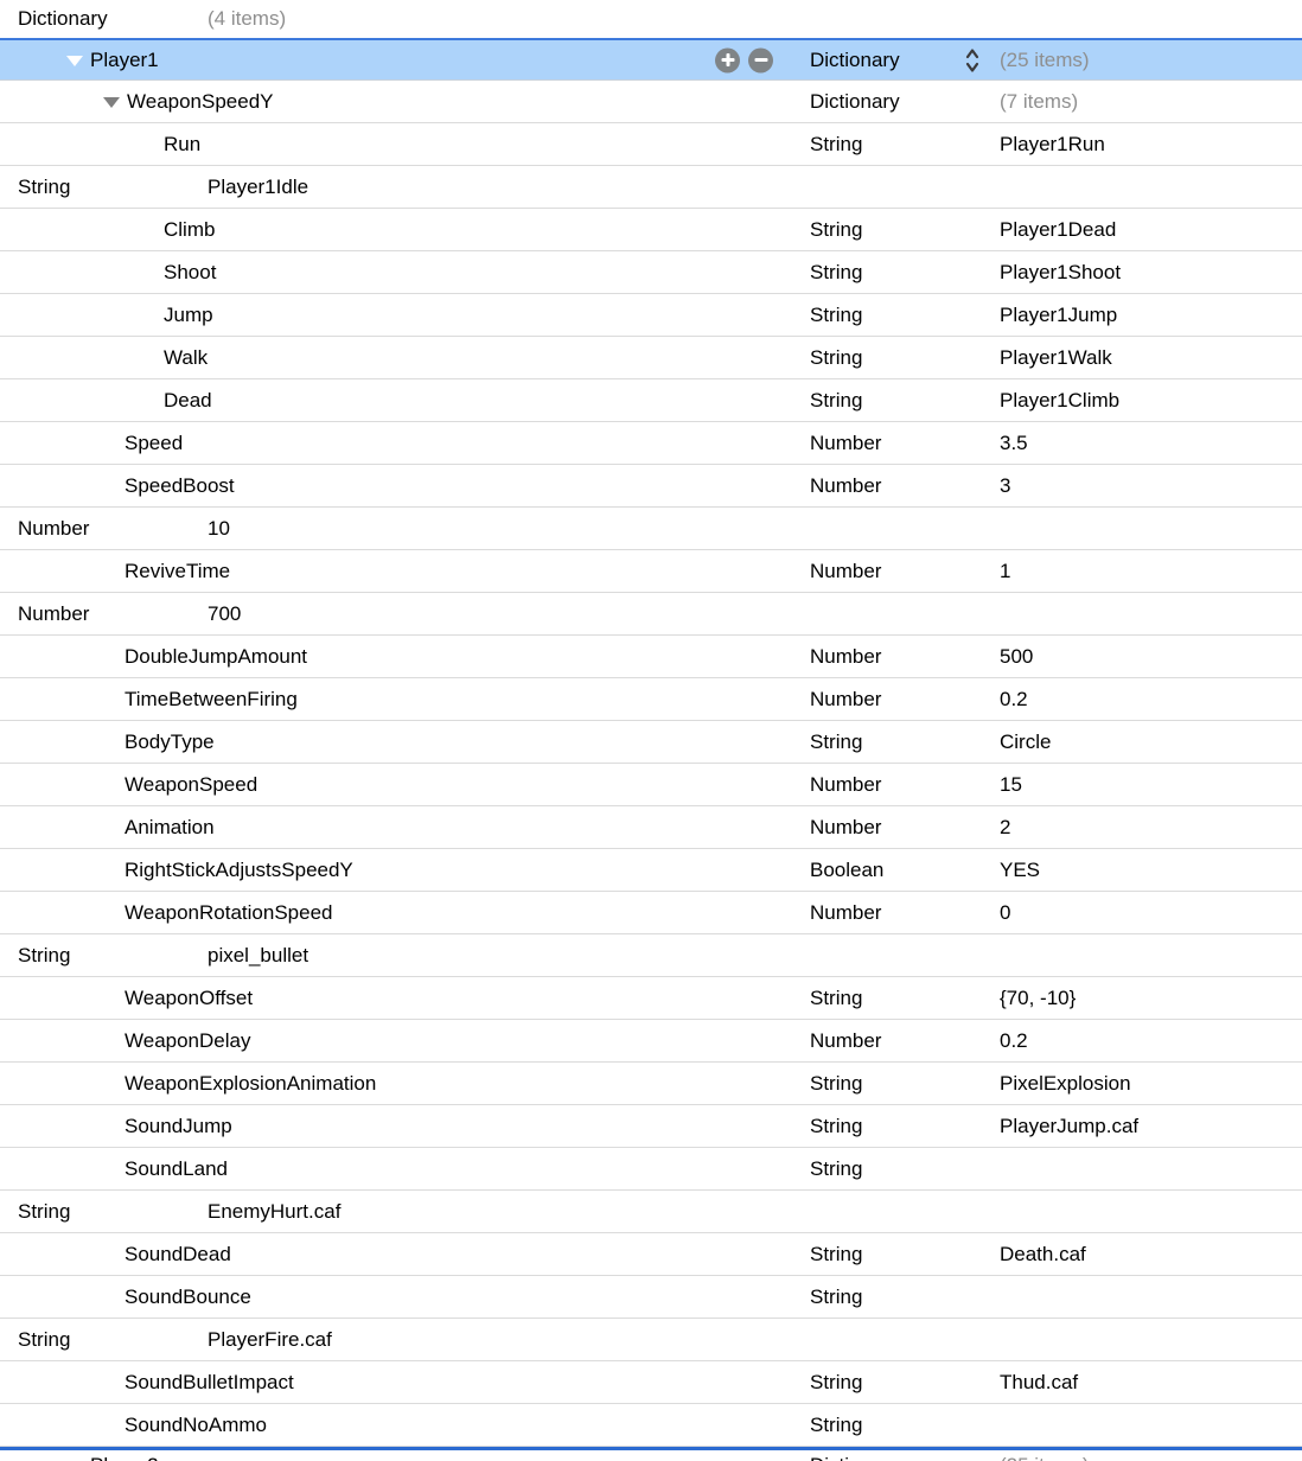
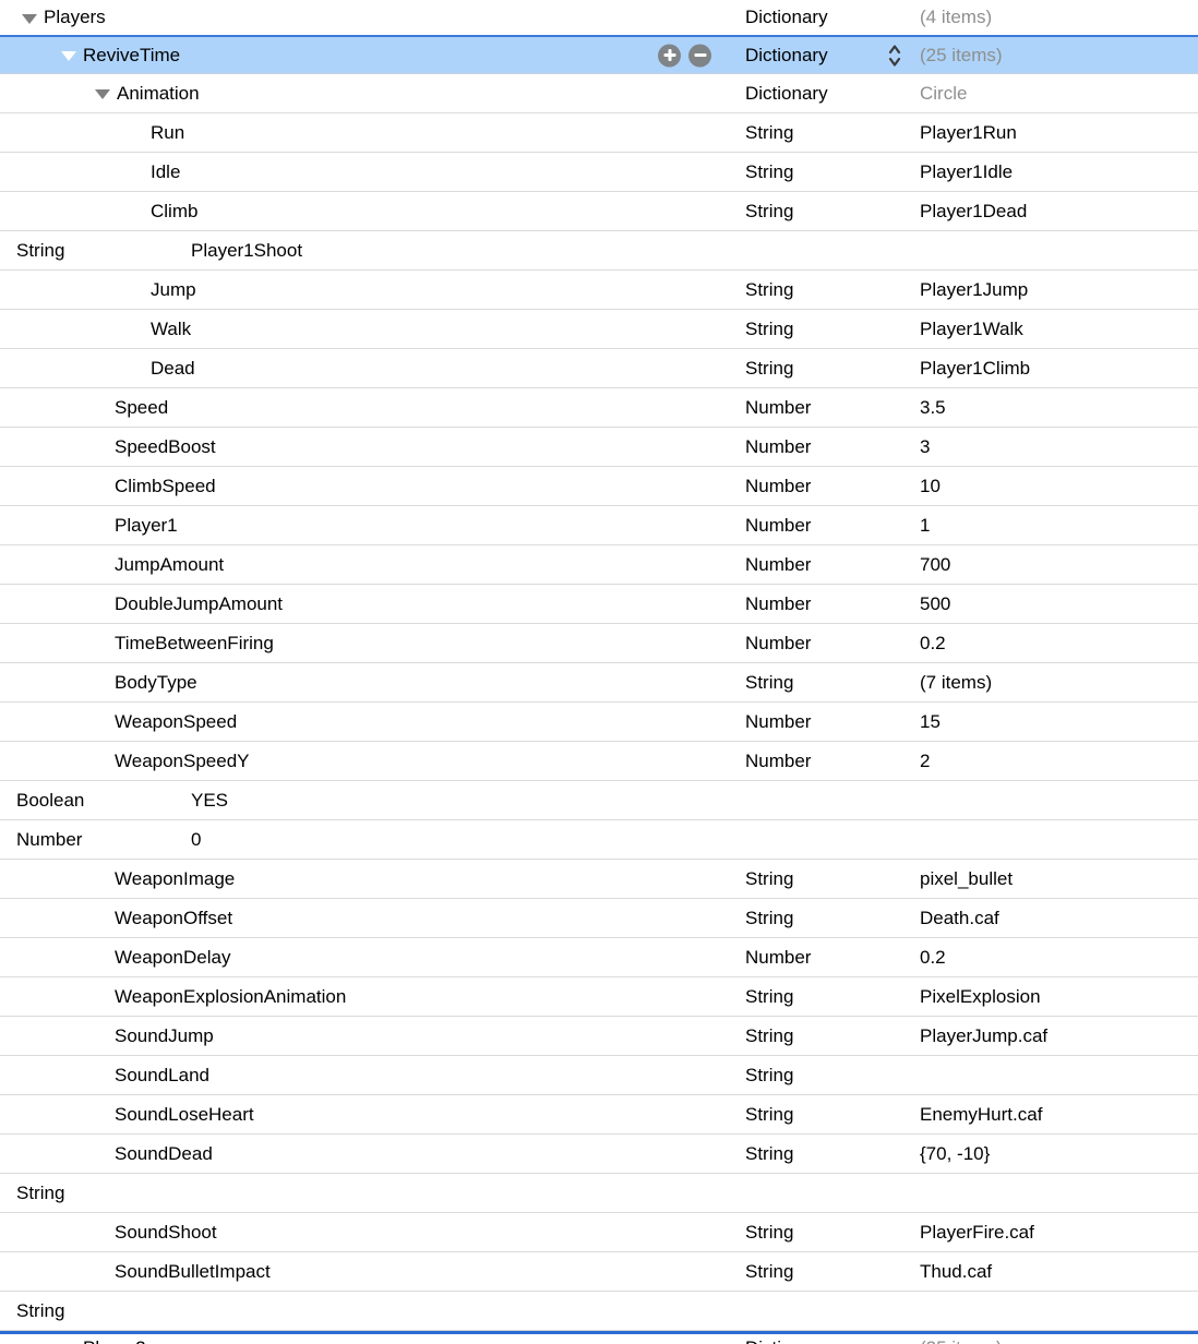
+ Players
  Dictionary
  (4 items)
- Player1
+ ReviveTime
  Dictionary
  (25 items)
- WeaponSpeedY
+ Animation
  Dictionary
- (7 items)
+ Circle
  Run
  String
  Player1Run
+ Idle
  String
  Player1Idle
  Climb
  String
  Player1Dead
- Shoot
  String
  Player1Shoot
  Jump
  String
  Player1Jump
  Walk
  String
  Player1Walk
  Dead
  String
  Player1Climb
  Speed
  Number
  3.5
  SpeedBoost
  Number
  3
+ ClimbSpeed
  Number
  10
- ReviveTime
+ Player1
  Number
  1
+ JumpAmount
  Number
  700
  DoubleJumpAmount
  Number
  500
  TimeBetweenFiring
  Number
  0.2
  BodyType
  String
- Circle
+ (7 items)
  WeaponSpeed
  Number
  15
- Animation
+ WeaponSpeedY
  Number
  2
- RightStickAdjustsSpeedY
  Boolean
  YES
- WeaponRotationSpeed
  Number
  0
+ WeaponImage
  String
  pixel_bullet
  WeaponOffset
  String
- {70, -10}
+ Death.caf
  WeaponDelay
  Number
  0.2
  WeaponExplosionAnimation
  String
  PixelExplosion
  SoundJump
  String
  PlayerJump.caf
  SoundLand
  String
+ SoundLoseHeart
  String
  EnemyHurt.caf
  SoundDead
  String
- Death.caf
+ {70, -10}
- SoundBounce
  String
+ SoundShoot
  String
  PlayerFire.caf
  SoundBulletImpact
  String
  Thud.caf
- SoundNoAmmo
  String
